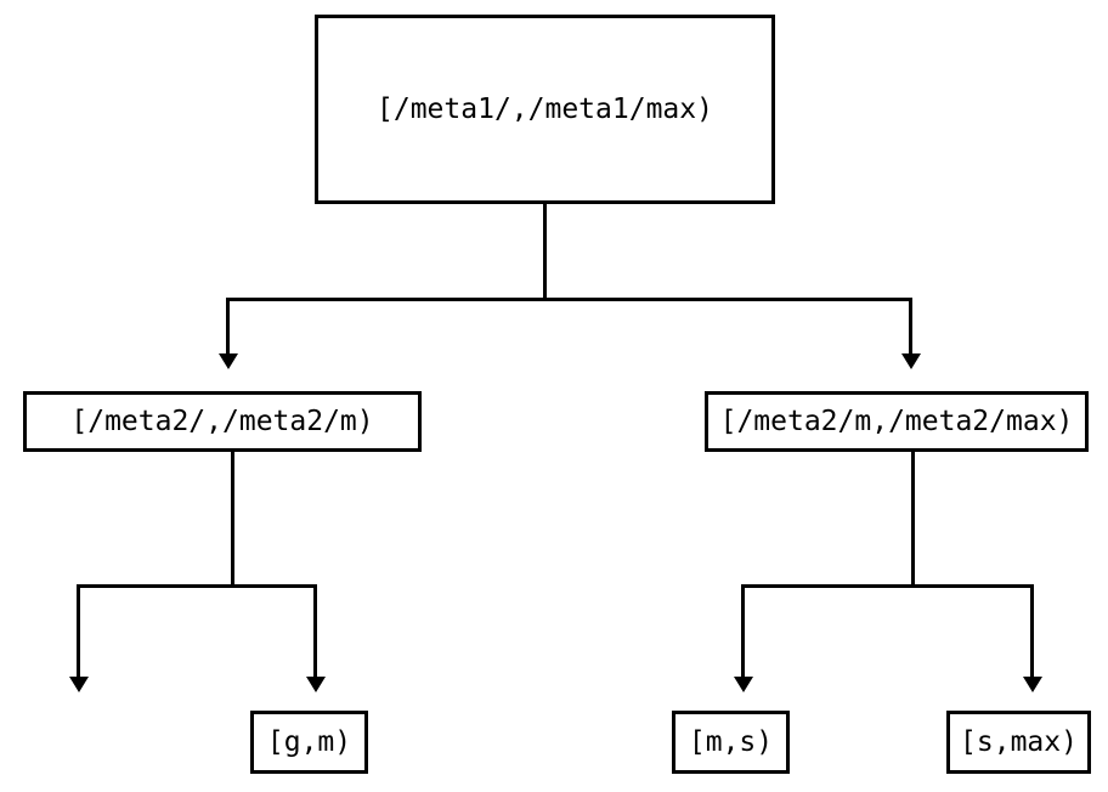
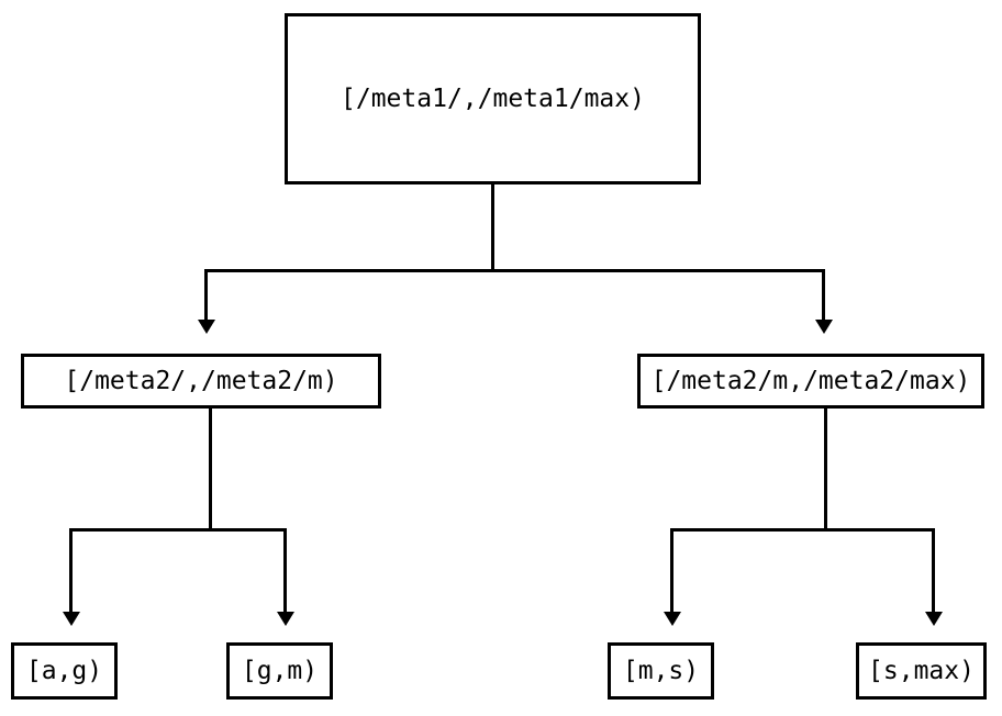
  [/meta1/,/meta1/max)
  [/meta2/,/meta2/m)
  [/meta2/m,/meta2/max)
+ [a,g)
  [g,m)
  [m,s)
  [s,max)
